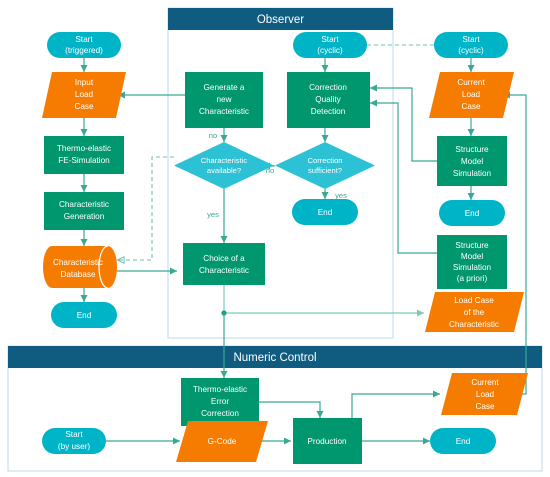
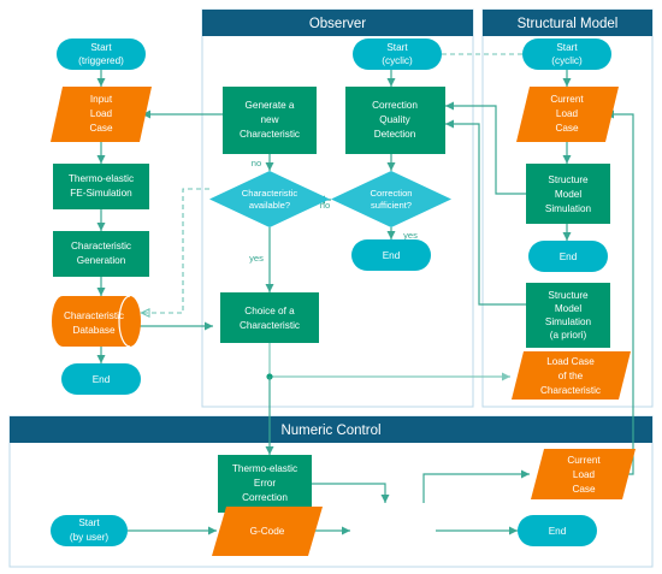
  Observer
+ Structural Model
  Numeric Control
  no
  yes
  no
  yes
  Start
  (triggered)
  Input
  Load
  Case
  Thermo-elastic
  FE-Simulation
  Characteristic
  Generation
  Characteristic
  Database
  End
  Generate a
  new
  Characteristic
  Start
  (cyclic)
  Correction
  Quality
  Detection
  Characteristic
  available?
  Correction
  sufficient?
  End
  Choice of a
  Characteristic
  Start
  (cyclic)
  Current
  Load
  Case
  Structure
  Model
  Simulation
  End
  Structure
  Model
  Simulation
  (a priori)
  Load Case
  of the
  Characteristic
  Thermo-elastic
  Error
  Correction
  Current
  Load
  Case
  Start
  (by user)
  G-Code
- Production
  End
